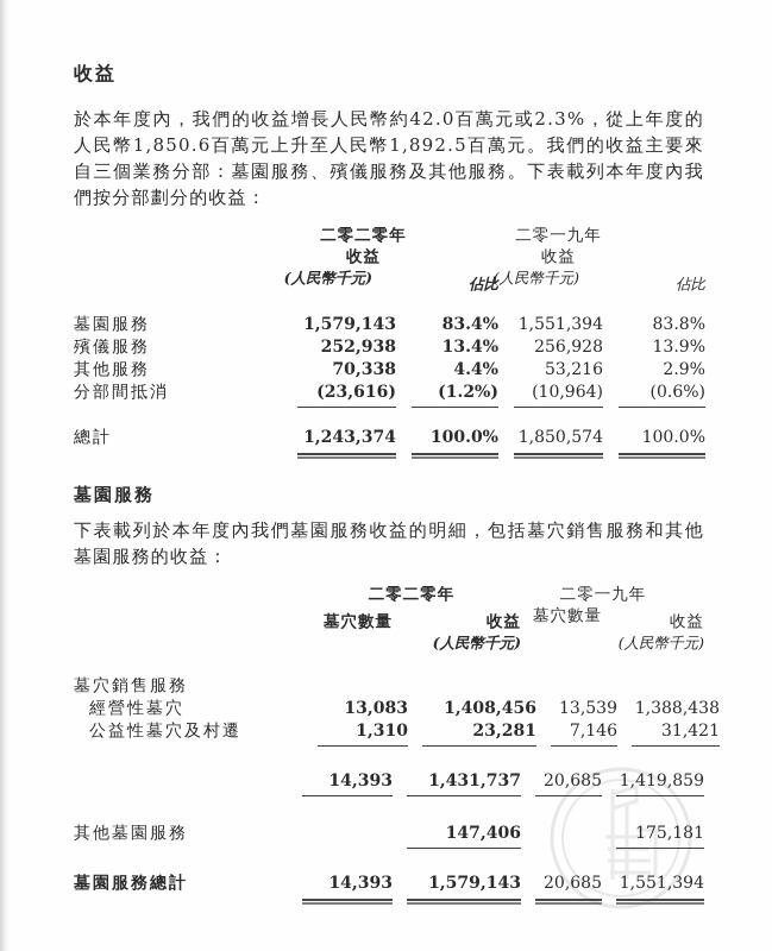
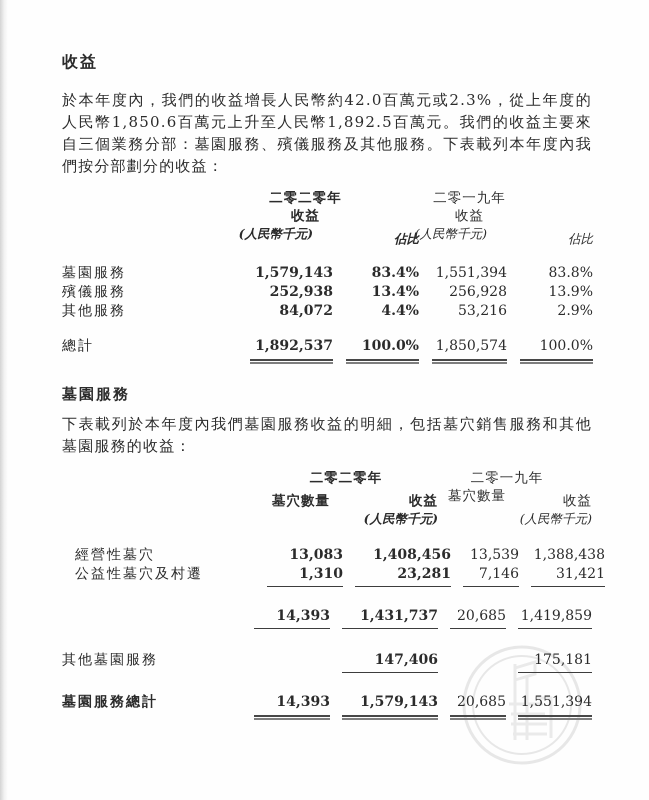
  收益
  於本年度內，我們的收益增長人民幣約42.0百萬元或2.3%，從上年度的人民幣1,850.6百萬元上升至人民幣1,892.5百萬元。我們的收益主要來自三個業務分部：墓園服務、殯儀服務及其他服務。下表載列本年度內我們按分部劃分的收益：
  二零二零年
  二零一九年
  收益
  收益
  (人民幣千元)
  佔比
  (人民幣千元)
  佔比
  墓園服務
  1,579,143
  83.4%
  1,551,394
  83.8%
  殯儀服務
  252,938
  13.4%
  256,928
  13.9%
  其他服務
- 70,338
+ 84,072
  4.4%
  53,216
  2.9%
- 分部間抵消
- (23,616)
- (1.2%)
- (10,964)
- (0.6%)
  總計
- 1,243,374
+ 1,892,537
  100.0%
  1,850,574
  100.0%
  墓園服務
  下表載列於本年度內我們墓園服務收益的明細，包括墓穴銷售服務和其他墓園服務的收益：
  二零二零年
  二零一九年
  墓穴數量
  收益
  墓穴數量
  收益
  (人民幣千元)
  (人民幣千元)
- 墓穴銷售服務
  經營性墓穴
  13,083
  1,408,456
  13,539
  1,388,438
  公益性墓穴及村遷
  1,310
  23,281
  7,146
  31,421
  14,393
  1,431,737
  20,685
  1,419,859
  其他墓園服務
  147,406
  175,181
  墓園服務總計
  14,393
  1,579,143
  20,685
  1,551,394
